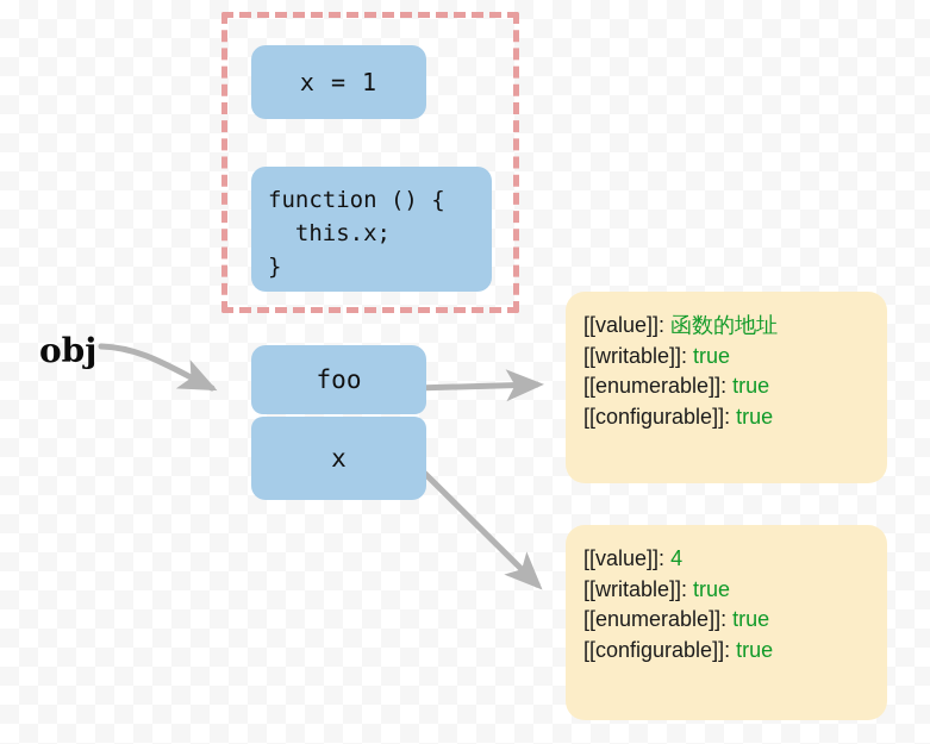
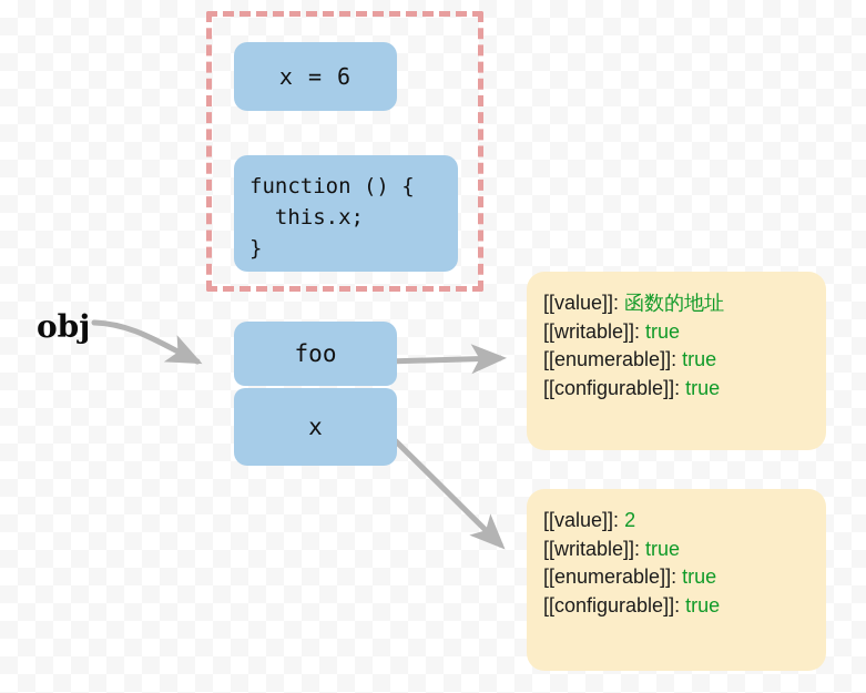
- x = 1
+ x = 6
  function () {
  this.x;
  }
  obj
  foo
  x
  [[value]]: 函数的地址
  [[writable]]: true
  [[enumerable]]: true
  [[configurable]]: true
- [[value]]: 4
+ [[value]]: 2
  [[writable]]: true
  [[enumerable]]: true
  [[configurable]]: true
